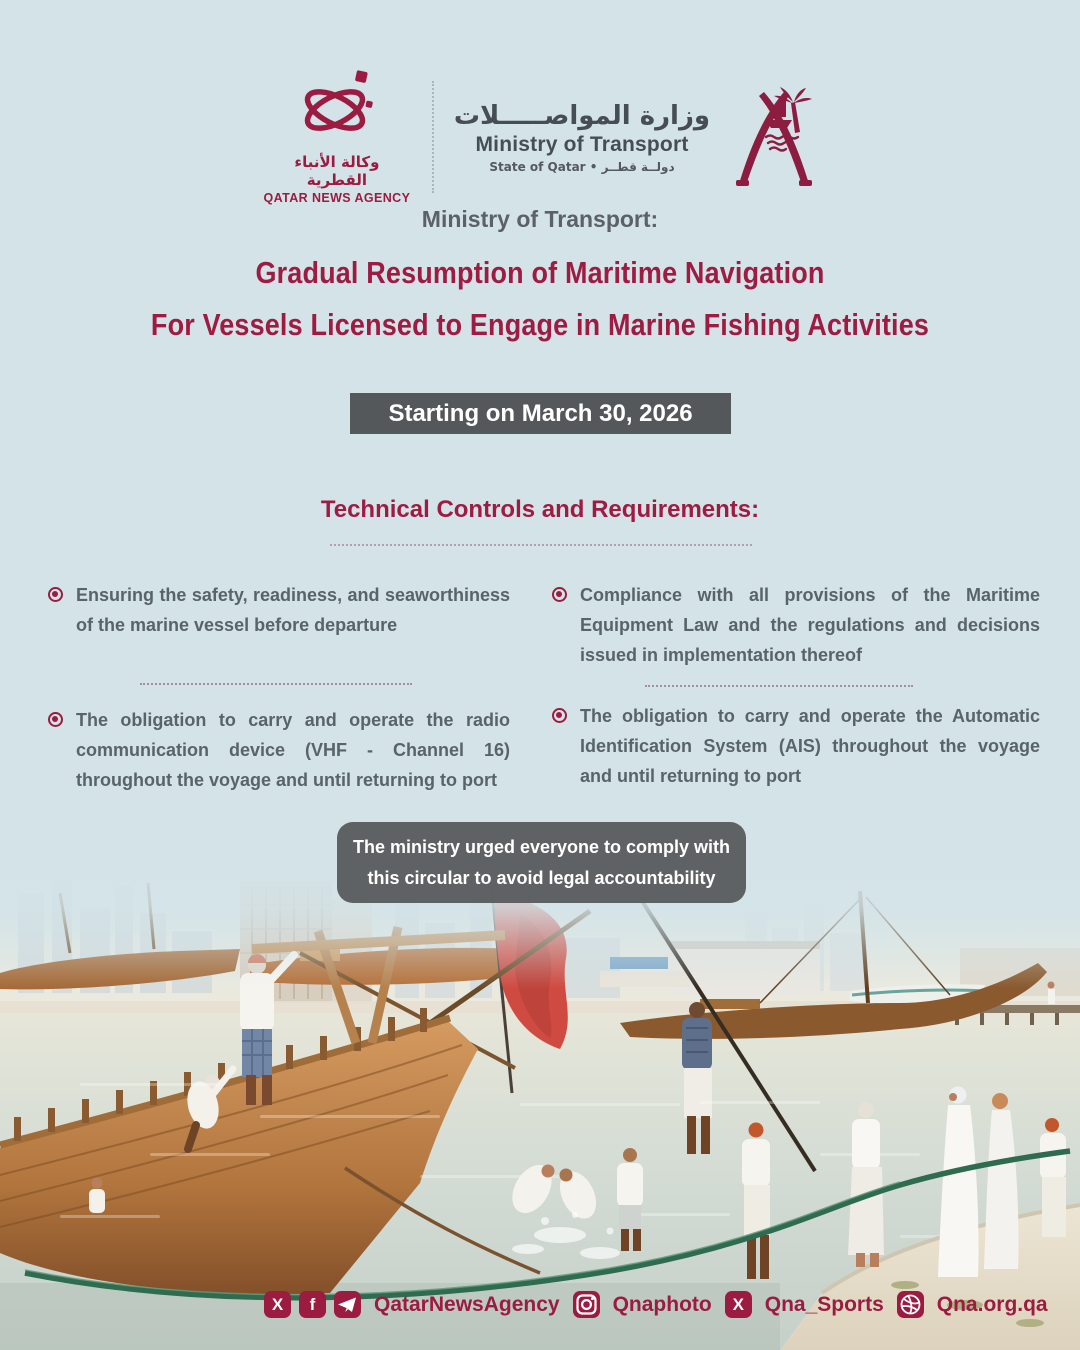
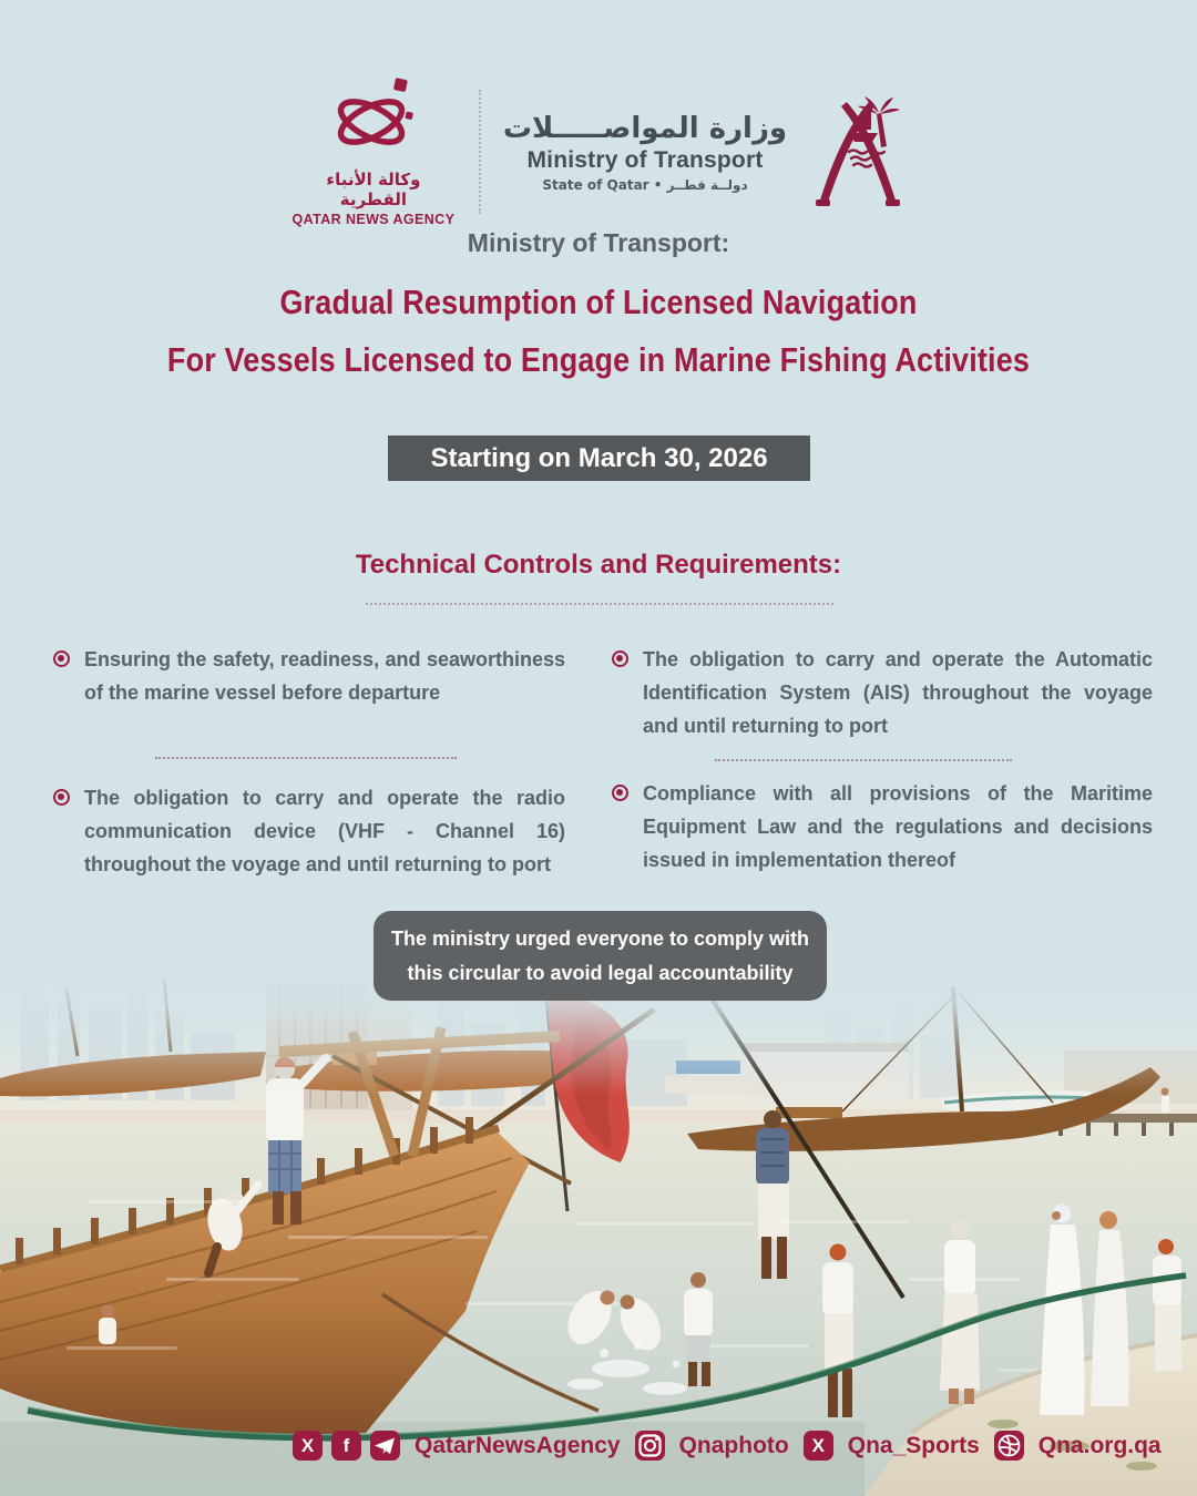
  وكالة الأنباء القطرية
  QATAR NEWS AGENCY
  وزارة المواصـــــلات
  Ministry of Transport
  State of Qatar • دولــة قطــر
  Ministry of Transport:
- Gradual Resumption of Maritime Navigation
+ Gradual Resumption of Licensed Navigation
  For Vessels Licensed to Engage in Marine Fishing Activities
  Starting on March 30, 2026
  Technical Controls and Requirements:
  Ensuring the safety, readiness, and seaworthiness of the marine vessel before departure
- Compliance with all provisions of the Maritime Equipment Law and the regulations and decisions issued in implementation thereof
+ The obligation to carry and operate the Automatic Identification System (AIS) throughout the voyage and until returning to port
  The obligation to carry and operate the radio communication device (VHF - Channel 16) throughout the voyage and until returning to port
- The obligation to carry and operate the Automatic Identification System (AIS) throughout the voyage and until returning to port
+ Compliance with all provisions of the Maritime Equipment Law and the regulations and decisions issued in implementation thereof
  The ministry urged everyone to comply with
  this circular to avoid legal accountability
  X
  f
  QatarNewsAgency
  Qnaphoto
  X
  Qna_Sports
  Qna.org.qa
